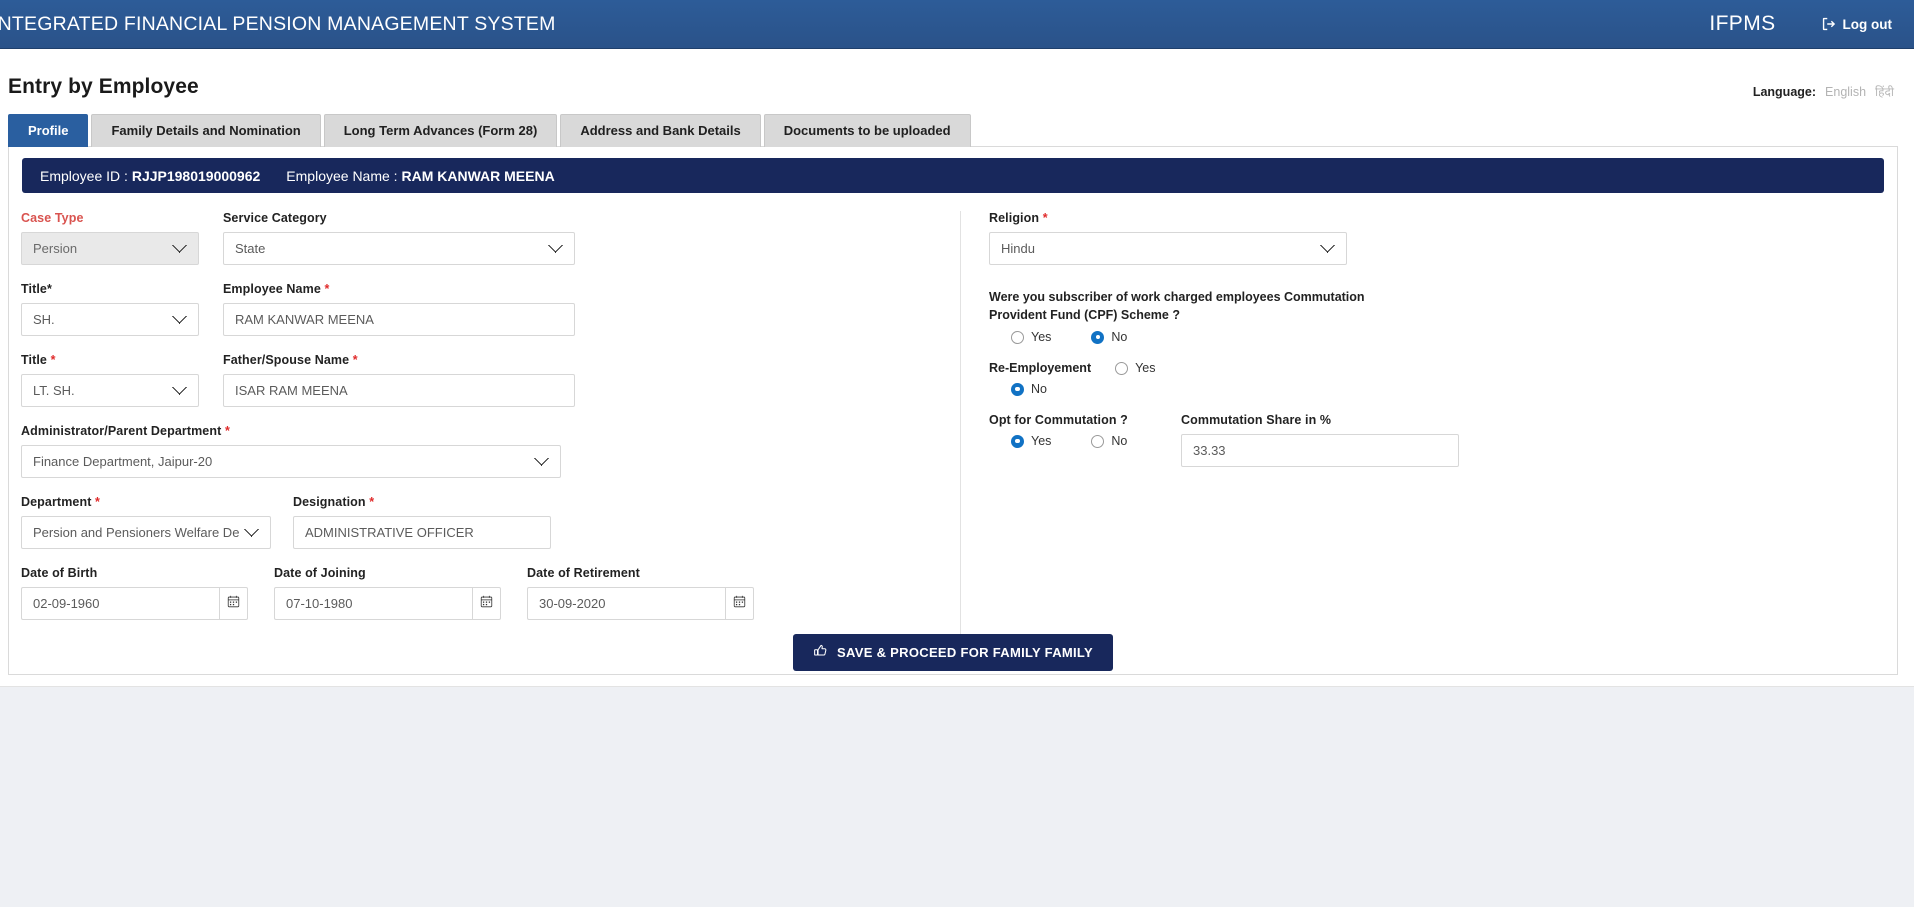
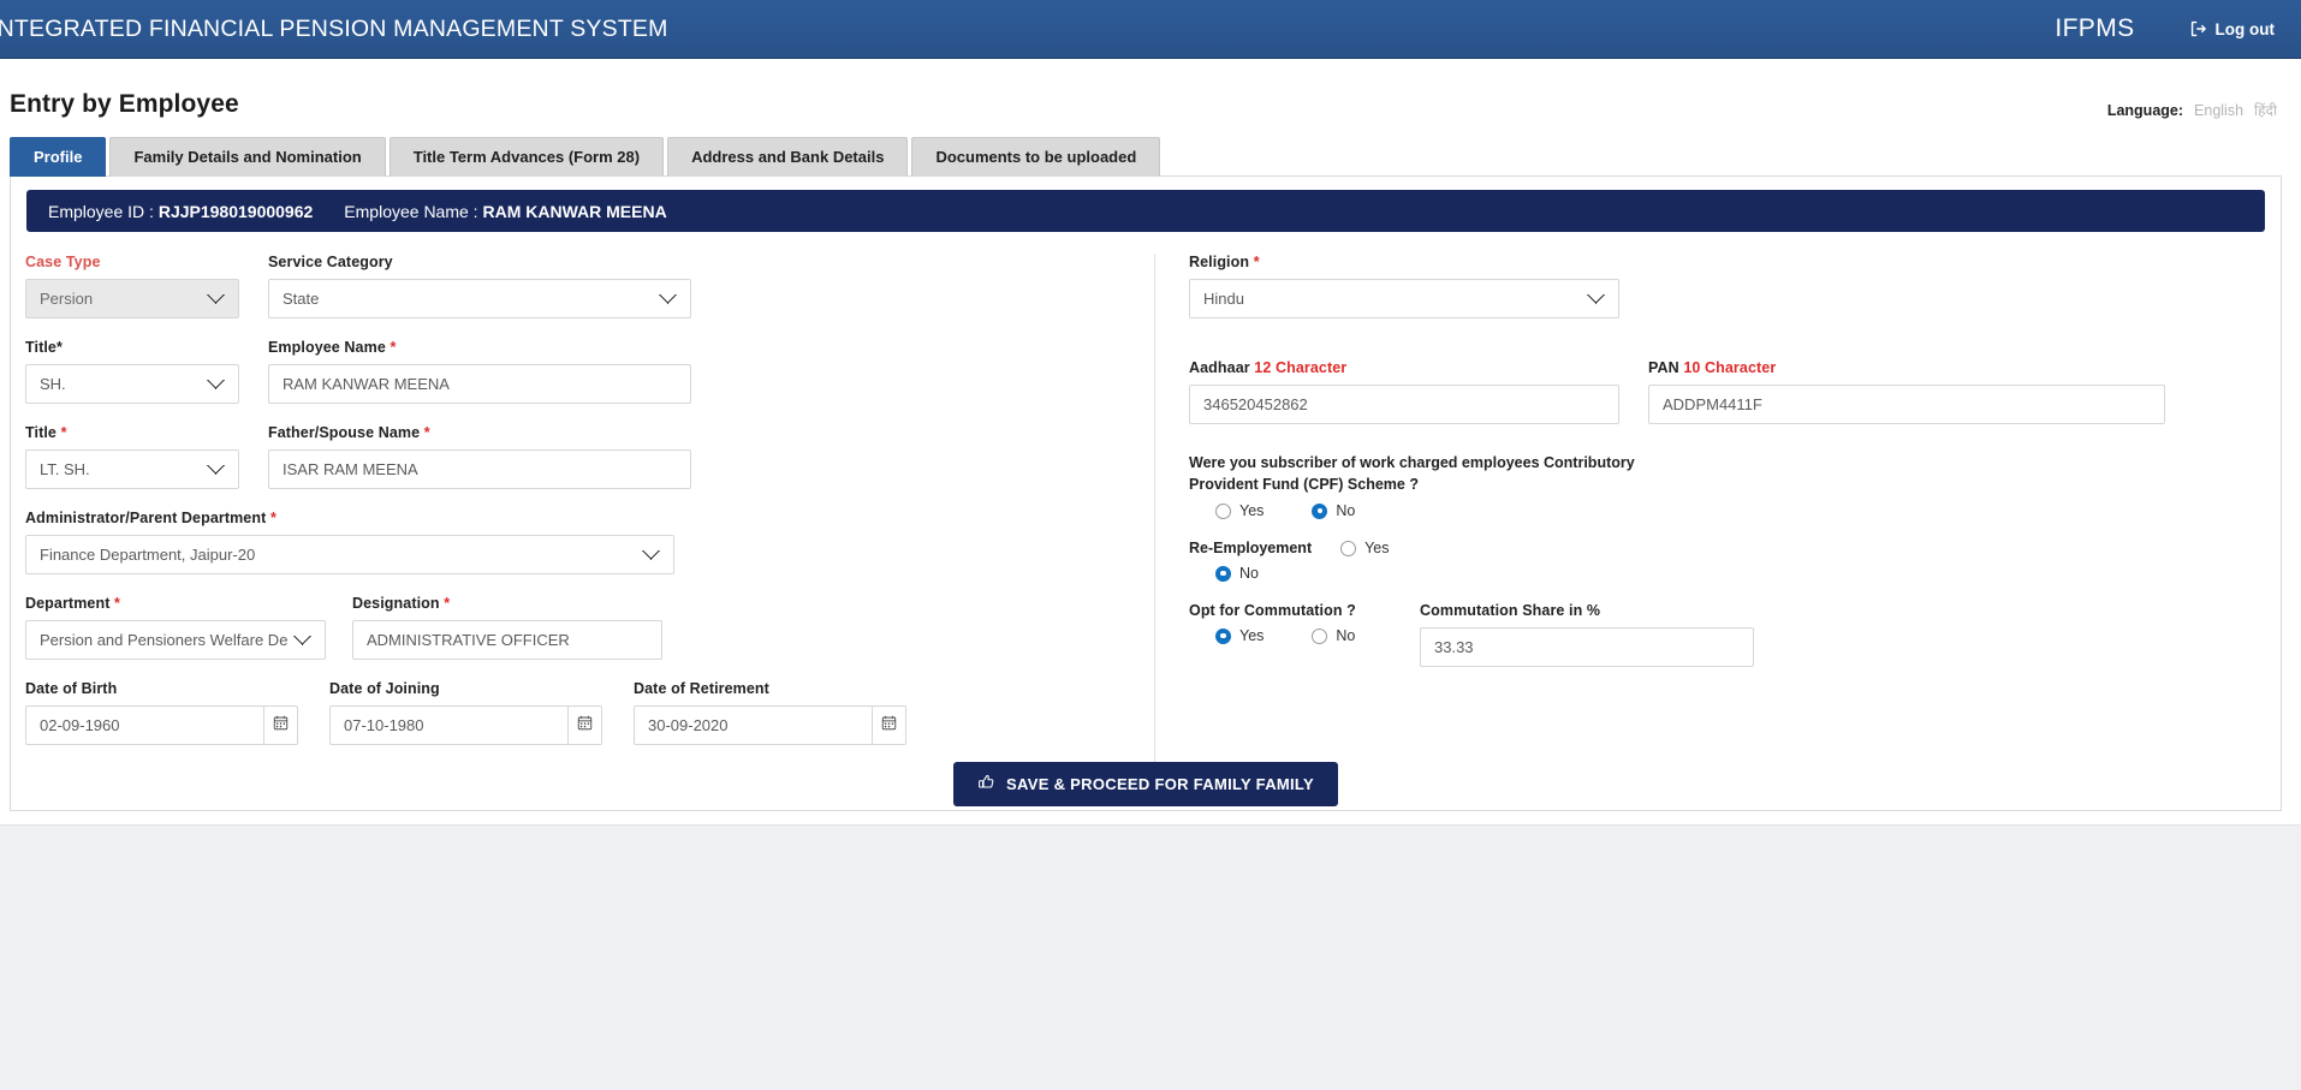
  NTEGRATED FINANCIAL PENSION MANAGEMENT SYSTEM
  IFPMS
  Log out
  Entry by Employee
  Language:
  English
  हिंदी
  Profile
  Family Details and Nomination
- Long Term Advances (Form 28)
+ Title Term Advances (Form 28)
  Address and Bank Details
  Documents to be uploaded
  Employee ID : RJJP198019000962
  Employee Name : RAM KANWAR MEENA
  Case Type
  Persion
  Service Category
  State
  Title*
  SH.
  Employee Name *
  RAM KANWAR MEENA
  Title *
  LT. SH.
  Father/Spouse Name *
  ISAR RAM MEENA
  Administrator/Parent Department *
  Finance Department, Jaipur-20
  Department *
  Persion and Pensioners Welfare De
  Designation *
  ADMINISTRATIVE OFFICER
  Date of Birth
  02-09-1960
  Date of Joining
  07-10-1980
  Date of Retirement
  30-09-2020
  Religion *
  Hindu
+ Aadhaar 12 Character
+ 346520452862
+ PAN 10 Character
+ ADDPM4411F
- Were you subscriber of work charged employees Commutation Provident Fund (CPF) Scheme ?
+ Were you subscriber of work charged employees Contributory Provident Fund (CPF) Scheme ?
  Yes
  No
  Re-Employement
  Yes
  No
  Opt for Commutation ?
  Yes
  No
  Commutation Share in %
  33.33
  SAVE & PROCEED FOR FAMILY FAMILY
